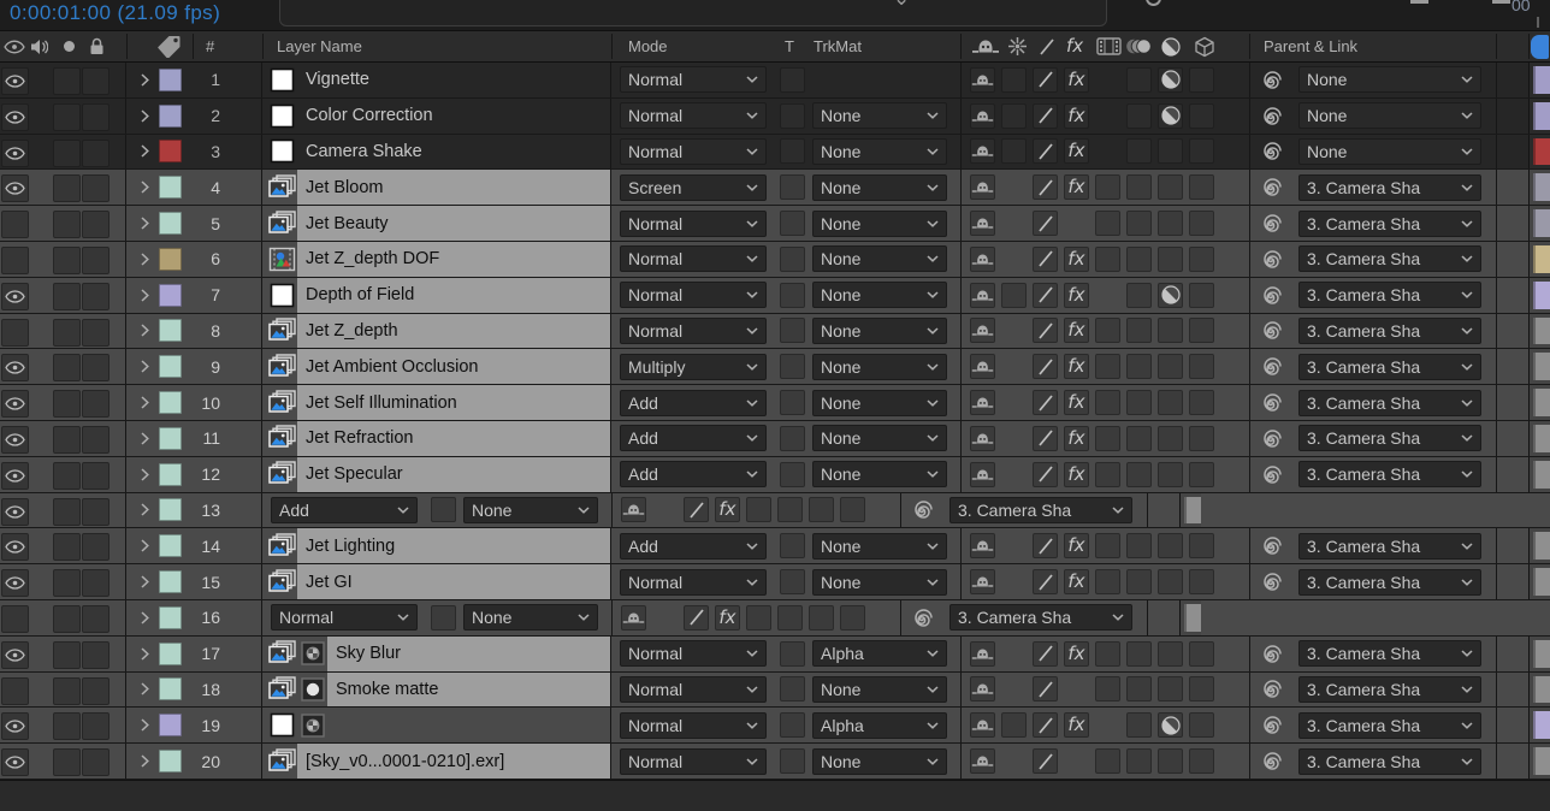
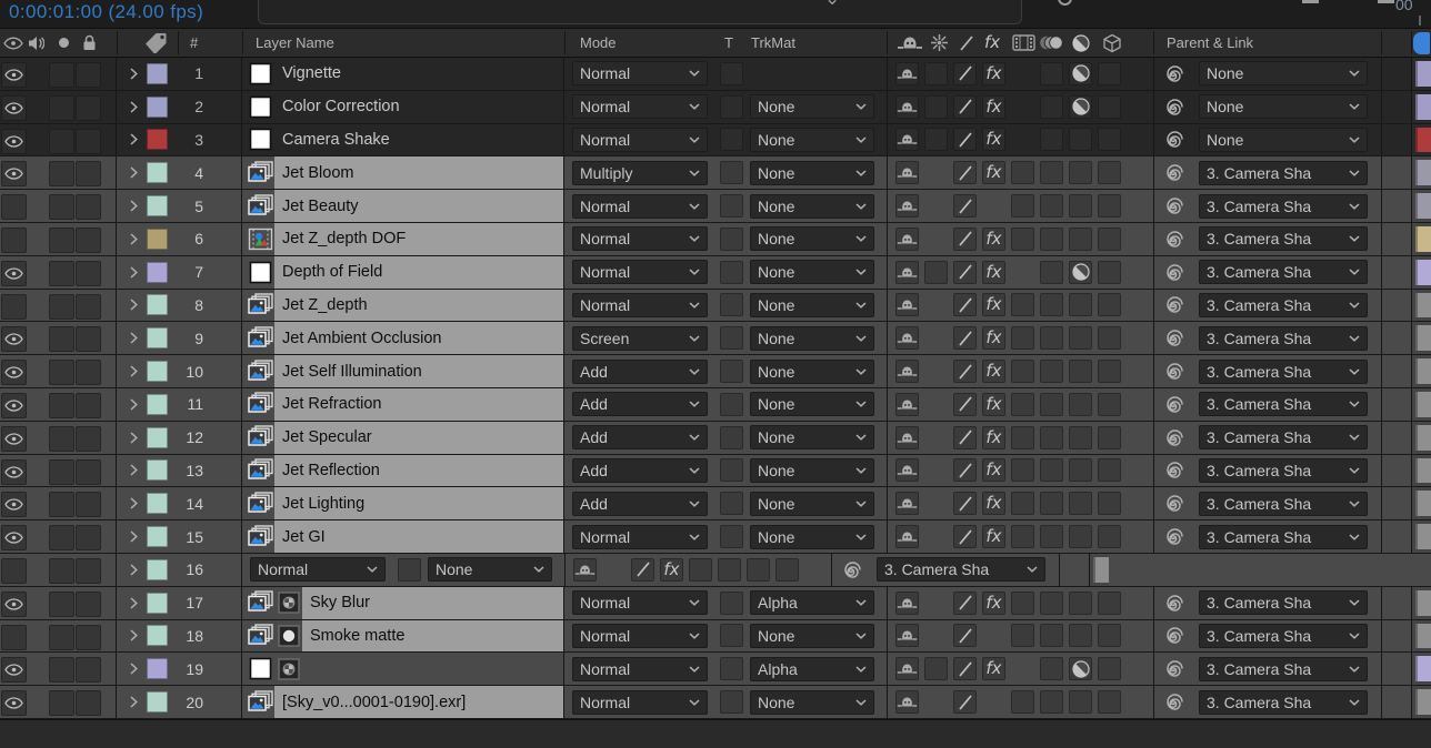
- 0:00:01:00 (21.09 fps)
+ 0:00:01:00 (24.00 fps)
  00
  #
  Layer Name
  Mode
  T
  TrkMat
  fx
  Parent & Link
  1
  Vignette
  Normal
  fx
  None
  2
  Color Correction
  Normal
  None
  fx
  None
  3
  Camera Shake
  Normal
  None
  fx
  None
  4
  Jet Bloom
- Screen
+ Multiply
  None
  fx
  3. Camera Sha
  5
  Jet Beauty
  Normal
  None
  3. Camera Sha
  6
  Jet Z_depth DOF
  Normal
  None
  fx
  3. Camera Sha
  7
  Depth of Field
  Normal
  None
  fx
  3. Camera Sha
  8
  Jet Z_depth
  Normal
  None
  fx
  3. Camera Sha
  9
  Jet Ambient Occlusion
- Multiply
+ Screen
  None
  fx
  3. Camera Sha
  10
  Jet Self Illumination
  Add
  None
  fx
  3. Camera Sha
  11
  Jet Refraction
  Add
  None
  fx
  3. Camera Sha
  12
  Jet Specular
  Add
  None
  fx
  3. Camera Sha
  13
+ Jet Reflection
  Add
  None
  fx
  3. Camera Sha
  14
  Jet Lighting
  Add
  None
  fx
  3. Camera Sha
  15
  Jet GI
  Normal
  None
  fx
  3. Camera Sha
  16
  Normal
  None
  fx
  3. Camera Sha
  17
  Sky Blur
  Normal
  Alpha
  fx
  3. Camera Sha
  18
  Smoke matte
  Normal
  None
  3. Camera Sha
  19
  Normal
  Alpha
  fx
  3. Camera Sha
  20
- [Sky_v0...0001-0210].exr]
+ [Sky_v0...0001-0190].exr]
  Normal
  None
  3. Camera Sha
